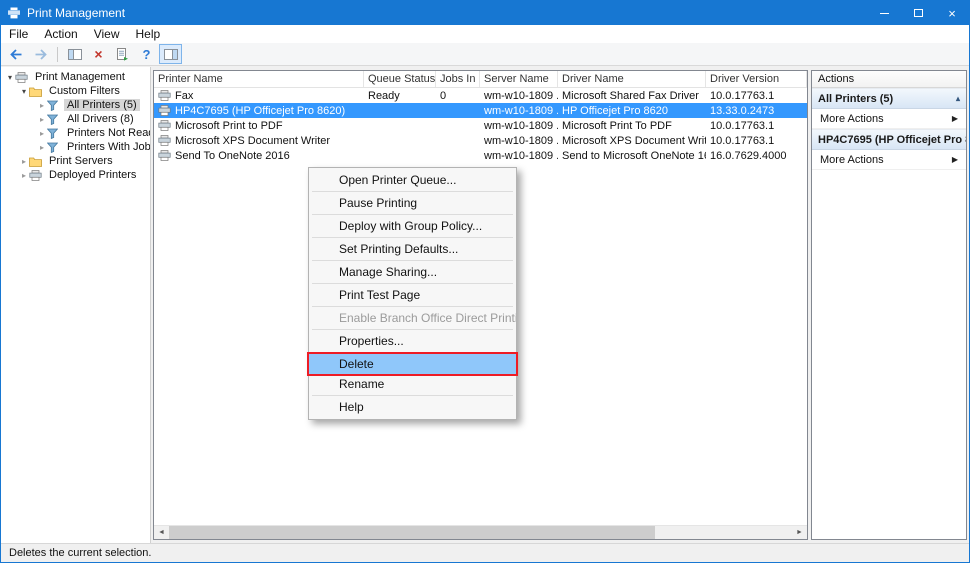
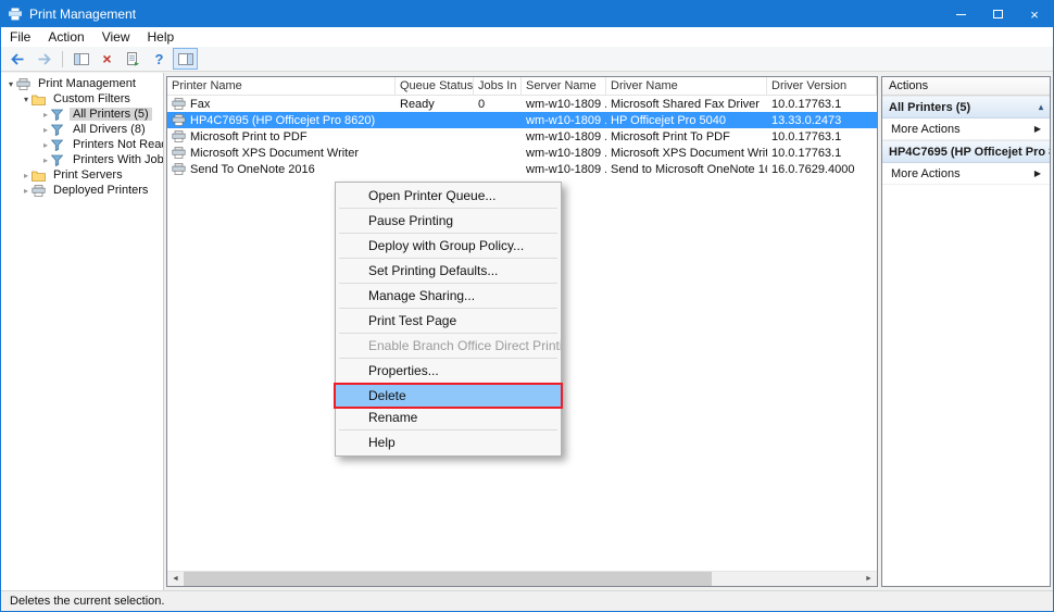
  Print Management
  ×
  File
  Action
  View
  Help
  ×
  ?
  ▾
  Print Management
  ▾
  Custom Filters
  ▸
  All Printers (5)
  ▸
  All Drivers (8)
  ▸
  Printers Not Rea
  ▸
  Printers With Job
  ▸
  Print Servers
  ▸
  Deployed Printers
  Printer Name
  Queue Status
  Server Name
  Driver Name
  Driver Version
  Fax
  Ready
  0
  wm-w10-1809 .
  Microsoft Shared Fax Driver
  10.0.17763.1
  HP4C7695 (HP Officejet Pro 8620)
  wm-w10-1809 .
- HP Officejet Pro 8620
+ HP Officejet Pro 5040
  13.33.0.2473
  Microsoft Print to PDF
  wm-w10-1809 .
  Microsoft Print To PDF
  10.0.17763.1
  Microsoft XPS Document Writer
  wm-w10-1809 .
  Microsoft XPS Document Writ
  10.0.17763.1
  Send To OneNote 2016
  wm-w10-1809 .
  Send to Microsoft OneNote 1
  16.0.7629.4000
  Actions
  All Printers (5)
  ▴
  More Actions
  ▶
  HP4C7695 (HP Officejet Pro
  More Actions
  ▶
  Open Printer Queue...
  Pause Printing
  Deploy with Group Policy...
  Set Printing Defaults...
  Manage Sharing...
  Print Test Page
  Enable Branch Office Direct Print
  Properties...
  Delete
  Rename
  Help
  Deletes the current selection.
